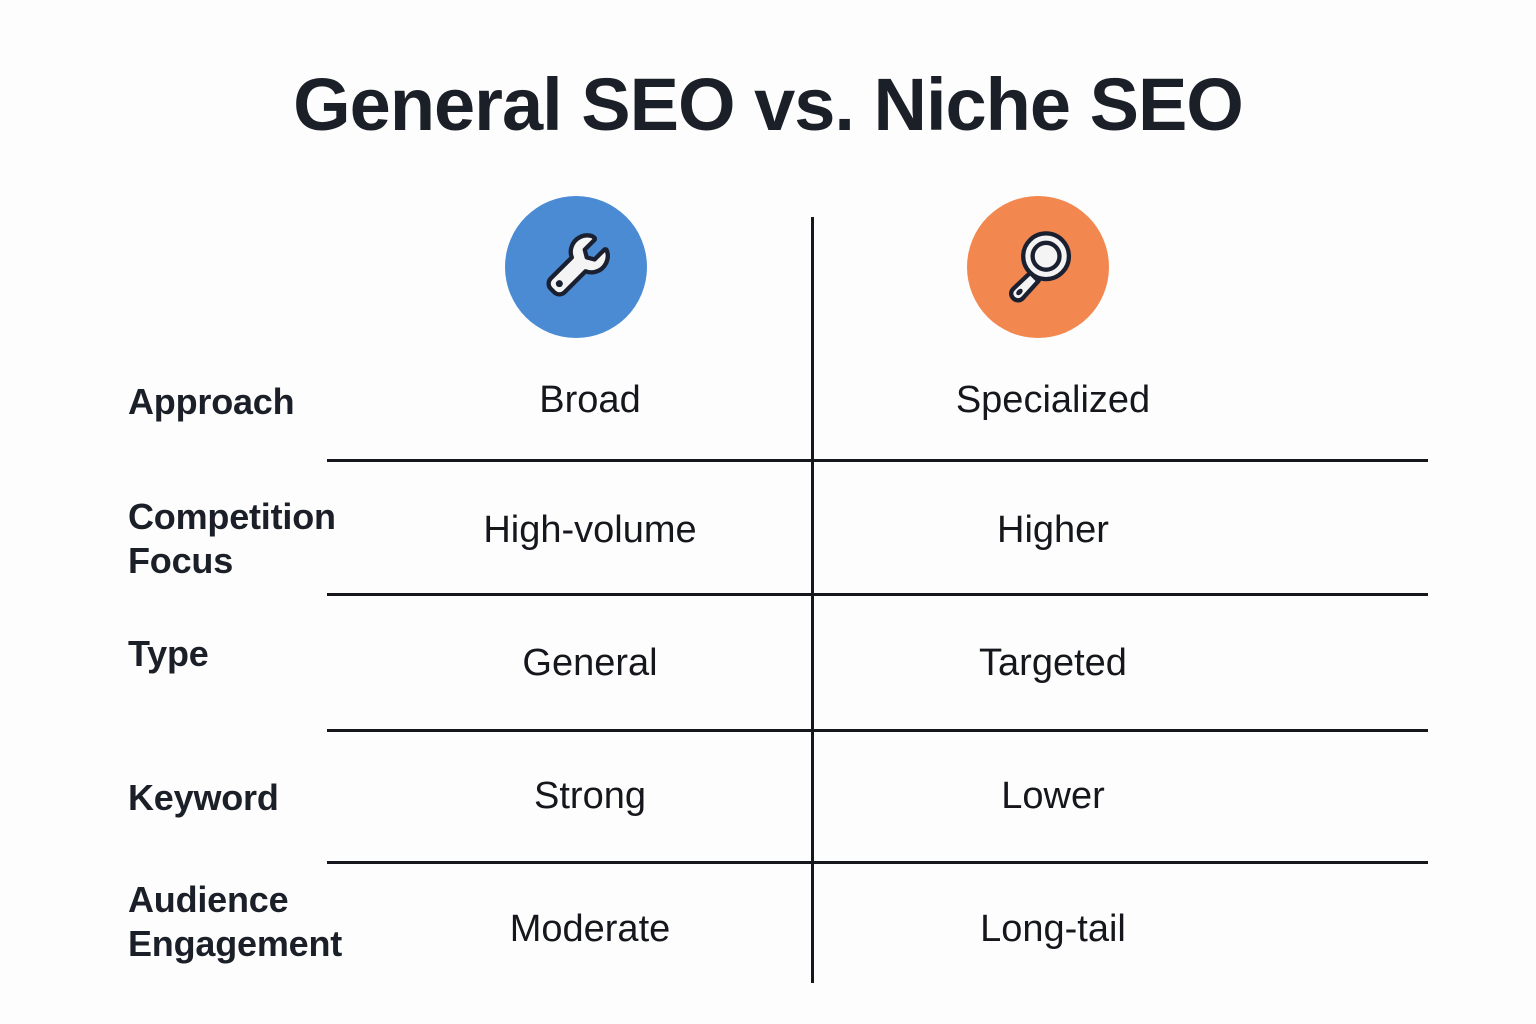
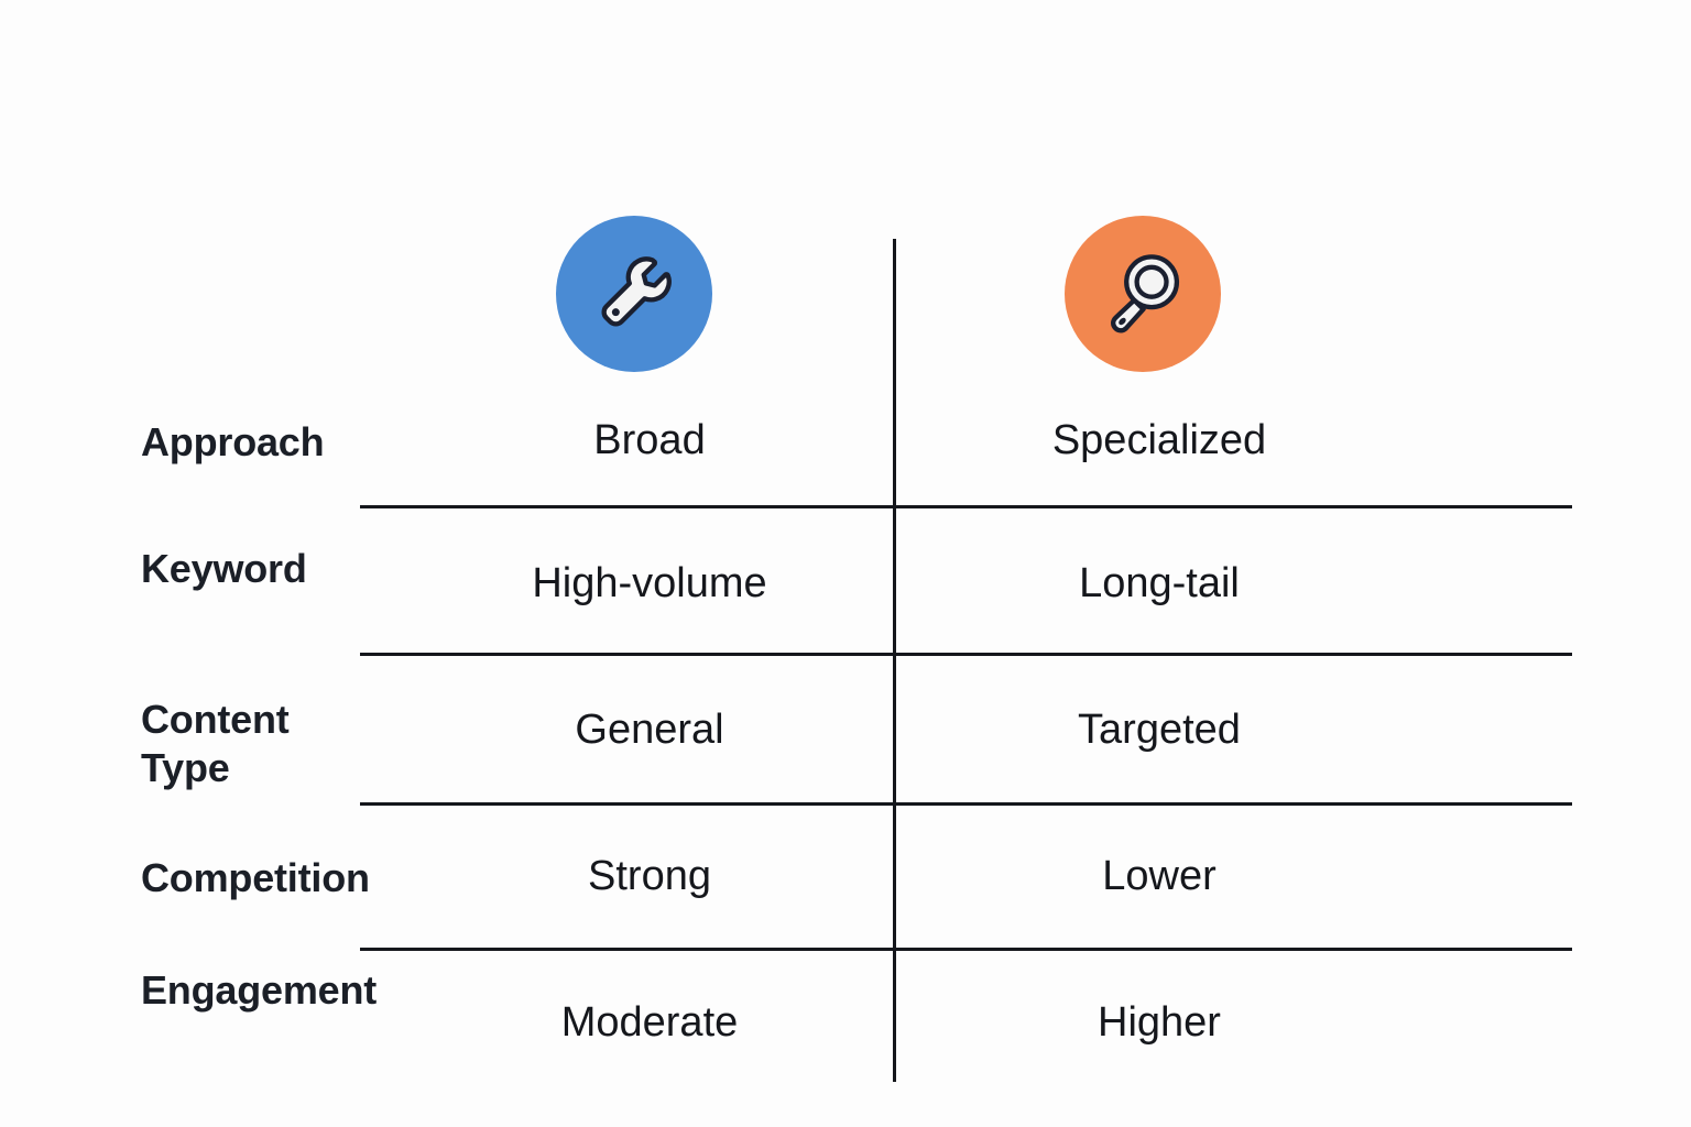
- General SEO vs. Niche SEO
  Approach
  Broad
  Specialized
- Competition
+ Keyword
- Focus
  High-volume
- Higher
+ Long-tail
+ Content
  Type
  General
  Targeted
- Keyword
+ Competition
  Strong
  Lower
- Audience
  Engagement
  Moderate
- Long-tail
+ Higher
